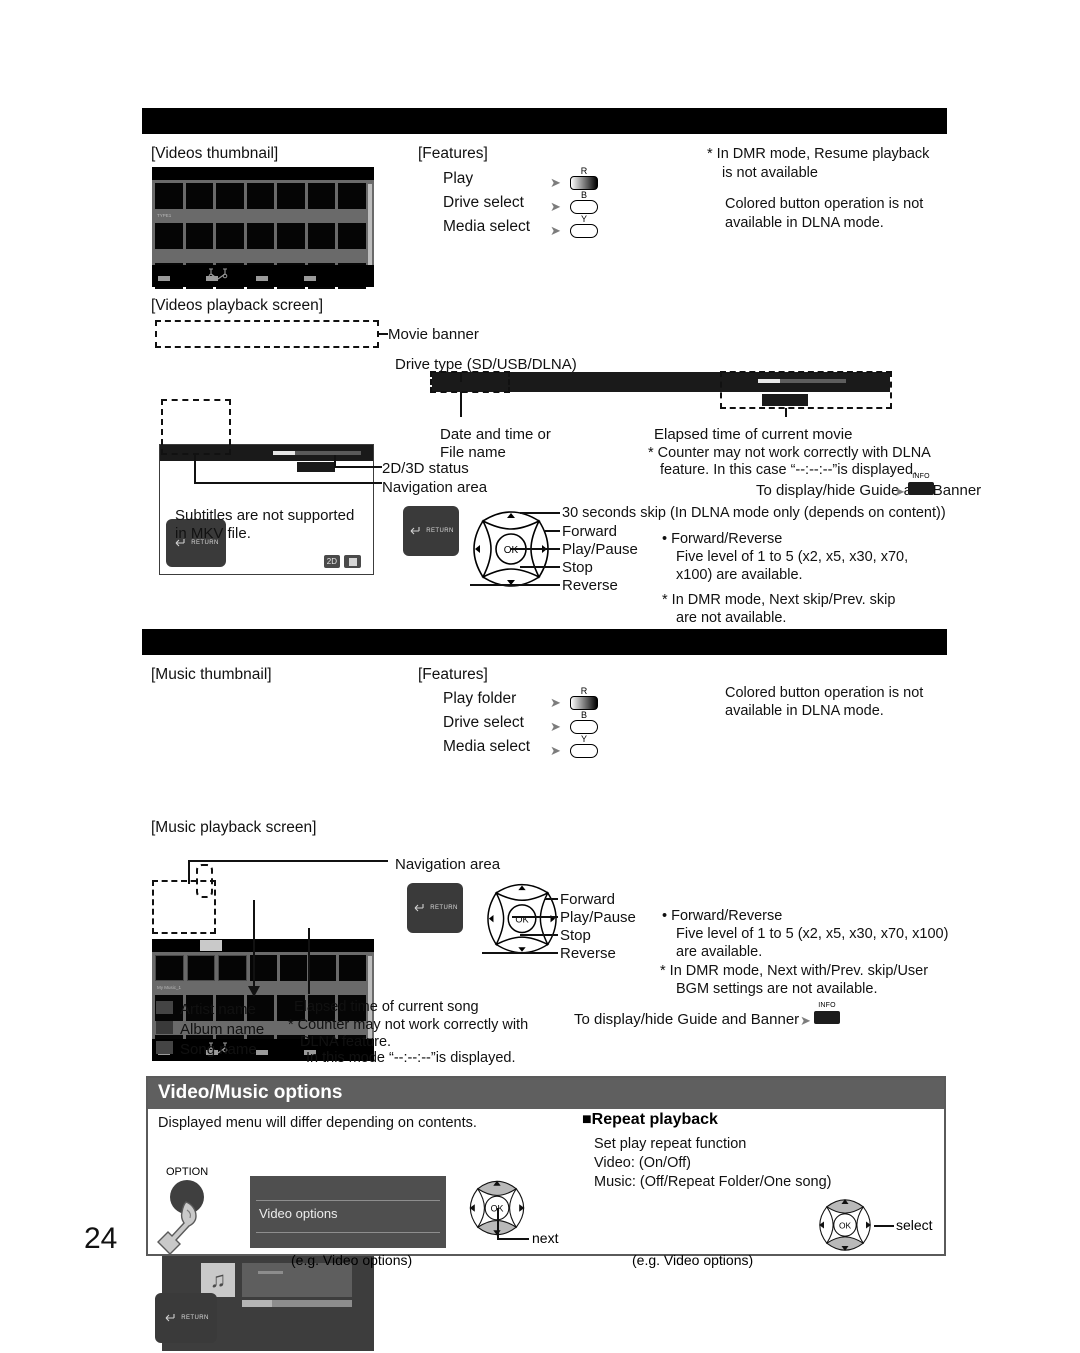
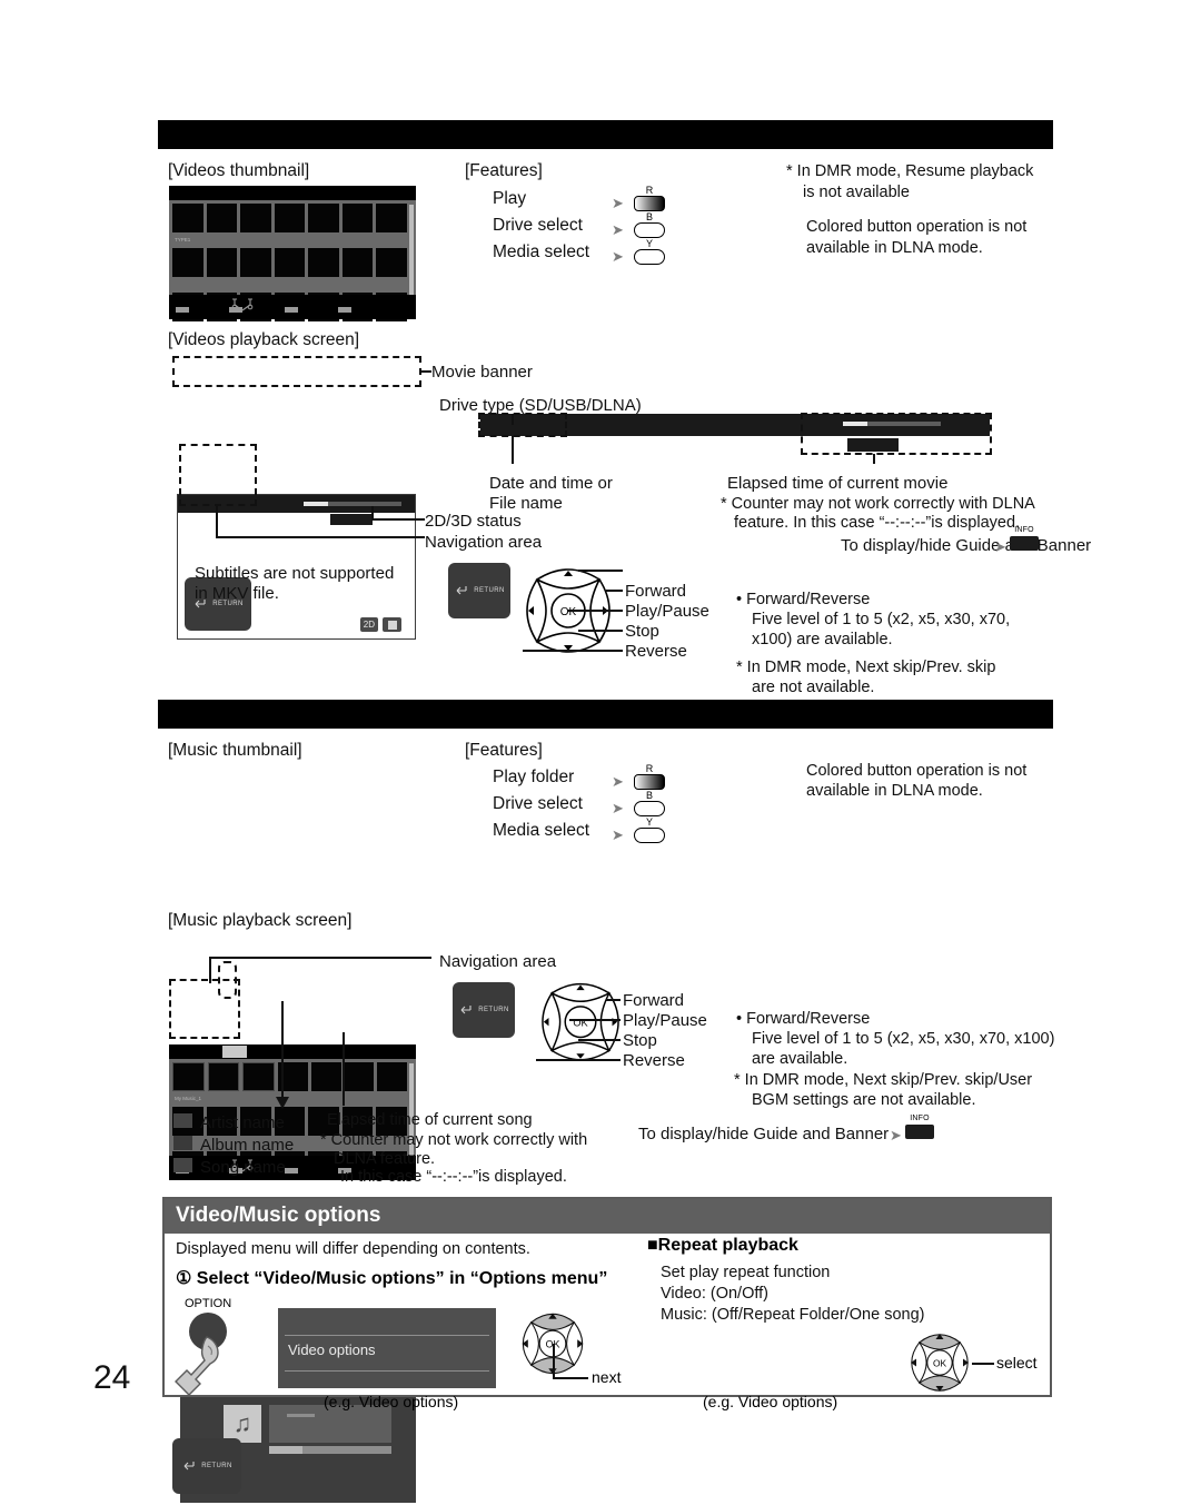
  [Videos thumbnail]
  [Features]
  Play
  ➤
  R
  Drive select
  ➤
  B
  Media select
  ➤
  Y
  * In DMR mode, Resume playback
  is not available
  Colored button operation is not
  available in DLNA mode.
  [Videos playback screen]
  2D
  Movie banner
  Drive type (SD/USB/DLNA)
  Date and time or
  File name
  Elapsed time of current movie
  * Counter may not work correctly with DLNA
  feature. In this case “--:--:--”is displayed.
  2D/3D status
  Navigation area
  To display/hide Guide Banner
  ➤
  Subtitles are not supported
  in MKV file.
  OK
- 30 seconds skip (In DLNA mode only (depends on content))
  Forward
  Play/Pause
  Stop
  Reverse
  • Forward/Reverse
  Five level of 1 to 5 (x2, x5, x30, x70,
  x100) are available.
  * In DMR mode, Next skip/Prev. skip
  are not available.
  [Music thumbnail]
  [Features]
  Play folder
  ➤
  R
  Drive select
  ➤
  B
  Media select
  ➤
  Y
  Colored button operation is not
  available in DLNA mode.
  [Music playback screen]
  ♫
  Navigation area
  OK
  Forward
  Play/Pause
  Stop
  Reverse
  • Forward/Reverse
  Five level of 1 to 5 (x2, x5, x30, x70, x100)
  are available.
- * In DMR mode, Next with/Prev. skip/User
+ * In DMR mode, Next skip/Prev. skip/User
  BGM settings are not available.
  Artist name
  Album name
  Song name
  Elapsed time of current song
  * Counter may not work correctly with
  DLNA feature.
- In this mode “--:--:--”is displayed.
+ In this case “--:--:--”is displayed.
  To display/hide Guide and Banner
  ➤
  Video/Music options
  Displayed menu will differ depending on contents.
+ ① Select “Video/Music options” in “Options menu”
  OPTION
  Video options
  (e.g. Video options)
  OK
  next
  ■Repeat playback
  Set play repeat function
  Video: (On/Off)
  Music: (Off/Repeat Folder/One song)
  (e.g. Video options)
  OK
  select
  24
